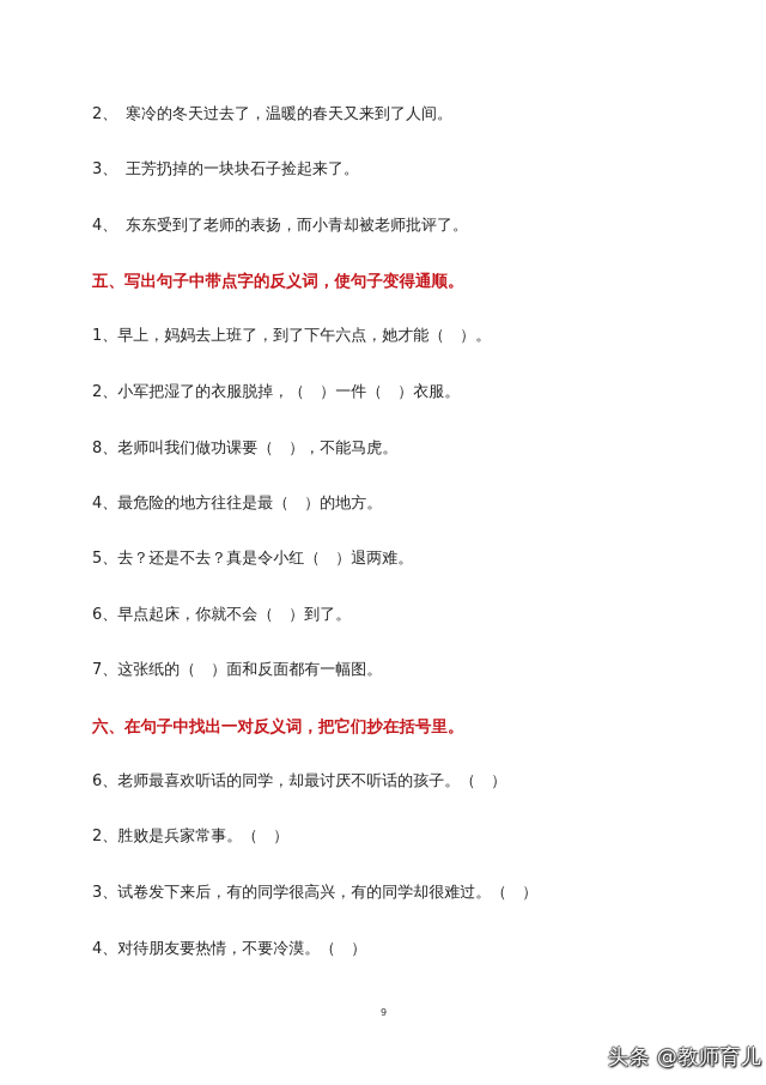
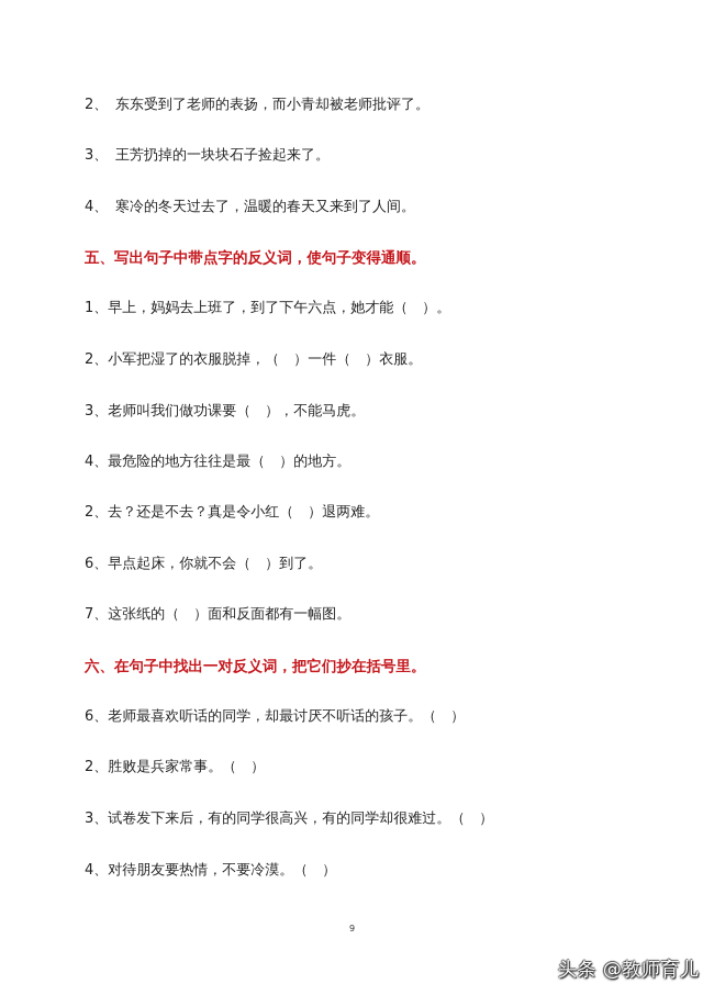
- 2、 寒冷的冬天过去了，温暖的春天又来到了人间。
+ 2、 东东受到了老师的表扬，而小青却被老师批评了。
  3、 王芳扔掉的一块块石子捡起来了。
- 4、 东东受到了老师的表扬，而小青却被老师批评了。
+ 4、 寒冷的冬天过去了，温暖的春天又来到了人间。
  五、写出句子中带点字的反义词，使句子变得通顺。
  1、早上，妈妈去上班了，到了下午六点，她才能（ ）。
  2、小军把湿了的衣服脱掉，（ ）一件（ ）衣服。
- 8、老师叫我们做功课要（ ），不能马虎。
+ 3、老师叫我们做功课要（ ），不能马虎。
  4、最危险的地方往往是最（ ）的地方。
- 5、去？还是不去？真是令小红（ ）退两难。
+ 2、去？还是不去？真是令小红（ ）退两难。
  6、早点起床，你就不会（ ）到了。
  7、这张纸的（ ）面和反面都有一幅图。
  六、在句子中找出一对反义词，把它们抄在括号里。
  6、老师最喜欢听话的同学，却最讨厌不听话的孩子。（ ）
  2、胜败是兵家常事。（ ）
  3、试卷发下来后，有的同学很高兴，有的同学却很难过。（ ）
  4、对待朋友要热情，不要冷漠。（ ）
  9
  头条 @教师育儿
